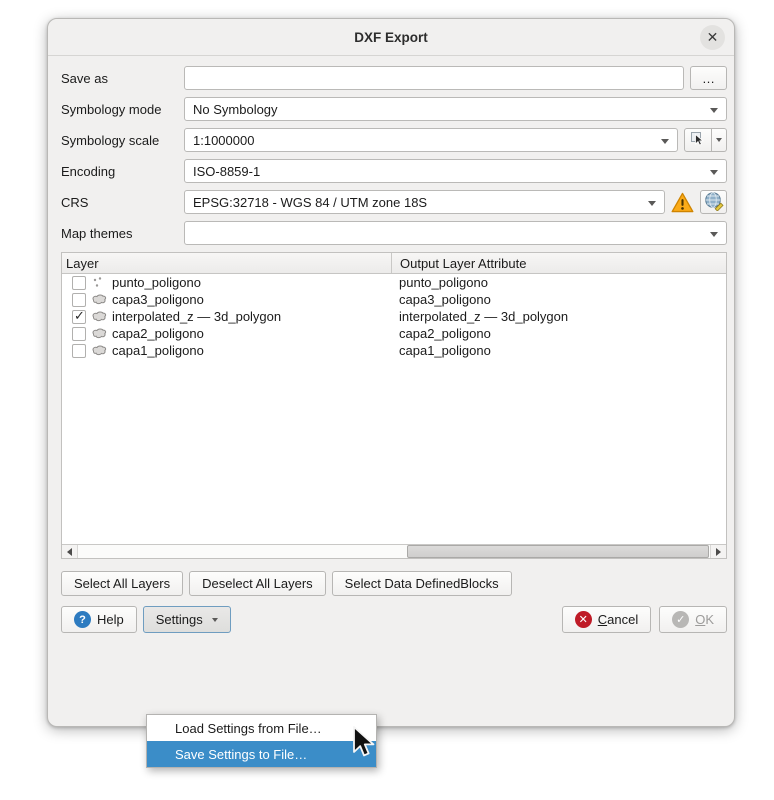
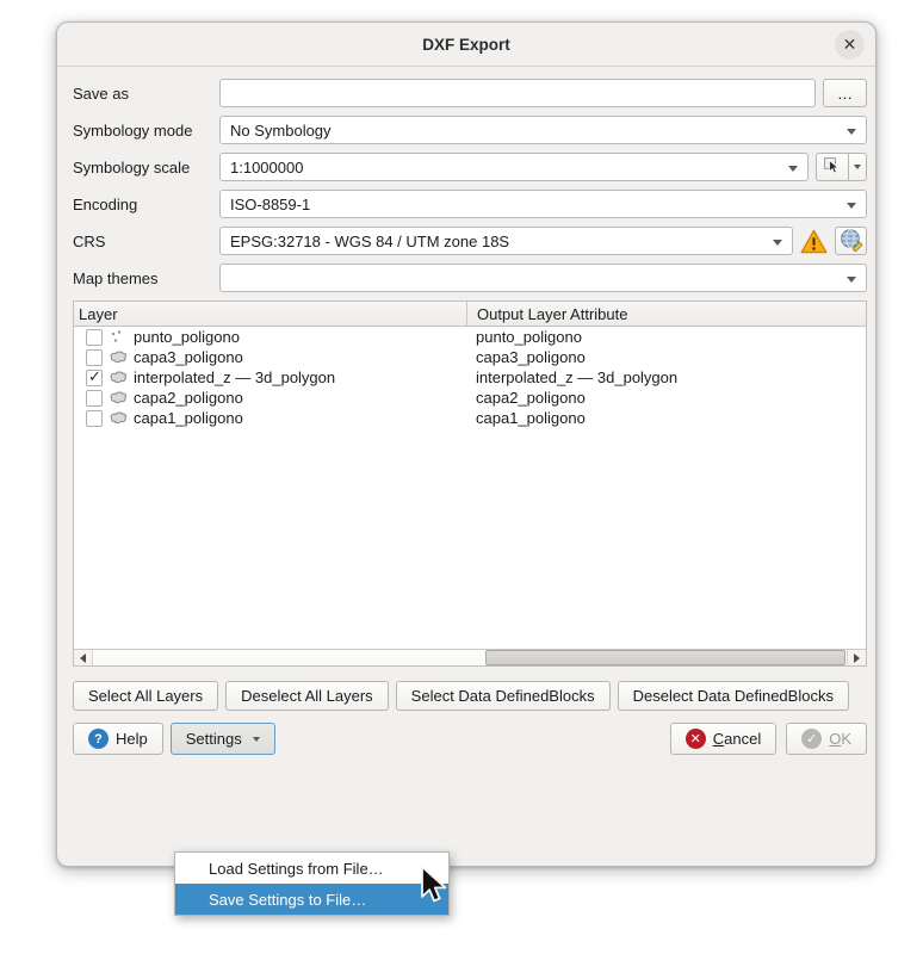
  DXF Export
  ✕
  Save as
  …
  Symbology mode
  No Symbology
  Symbology scale
  1:1000000
  Encoding
  ISO-8859-1
  CRS
  EPSG:32718 - WGS 84 / UTM zone 18S
  Map themes
  Layer
  Output Layer Attribute
  punto_poligono
  punto_poligono
  capa3_poligono
  capa3_poligono
  interpolated_z — 3d_polygon
  interpolated_z — 3d_polygon
  capa2_poligono
  capa2_poligono
  capa1_poligono
  capa1_poligono
  Select All Layers
  Deselect All Layers
  Select Data DefinedBlocks
+ Deselect Data DefinedBlocks
  ?
  Help
  Settings
  ✕
  Cancel
  ✓
  OK
  Load Settings from File…
  Save Settings to File…
